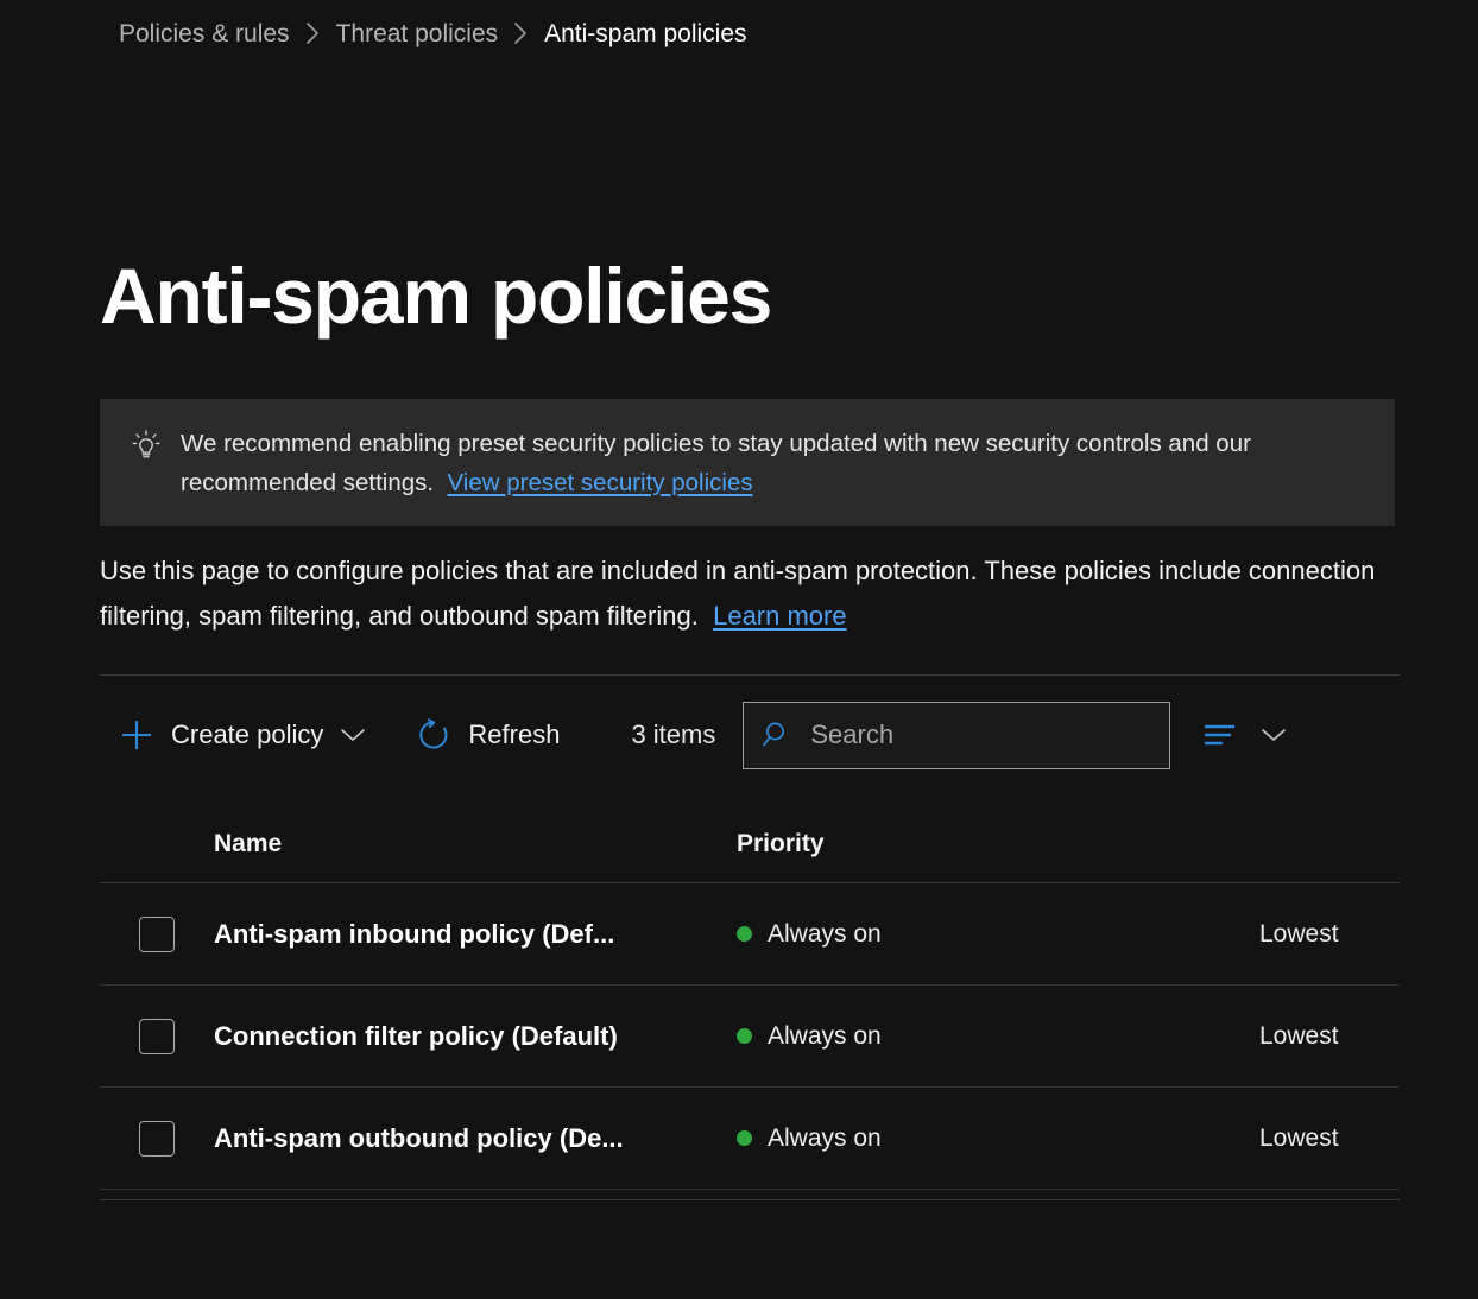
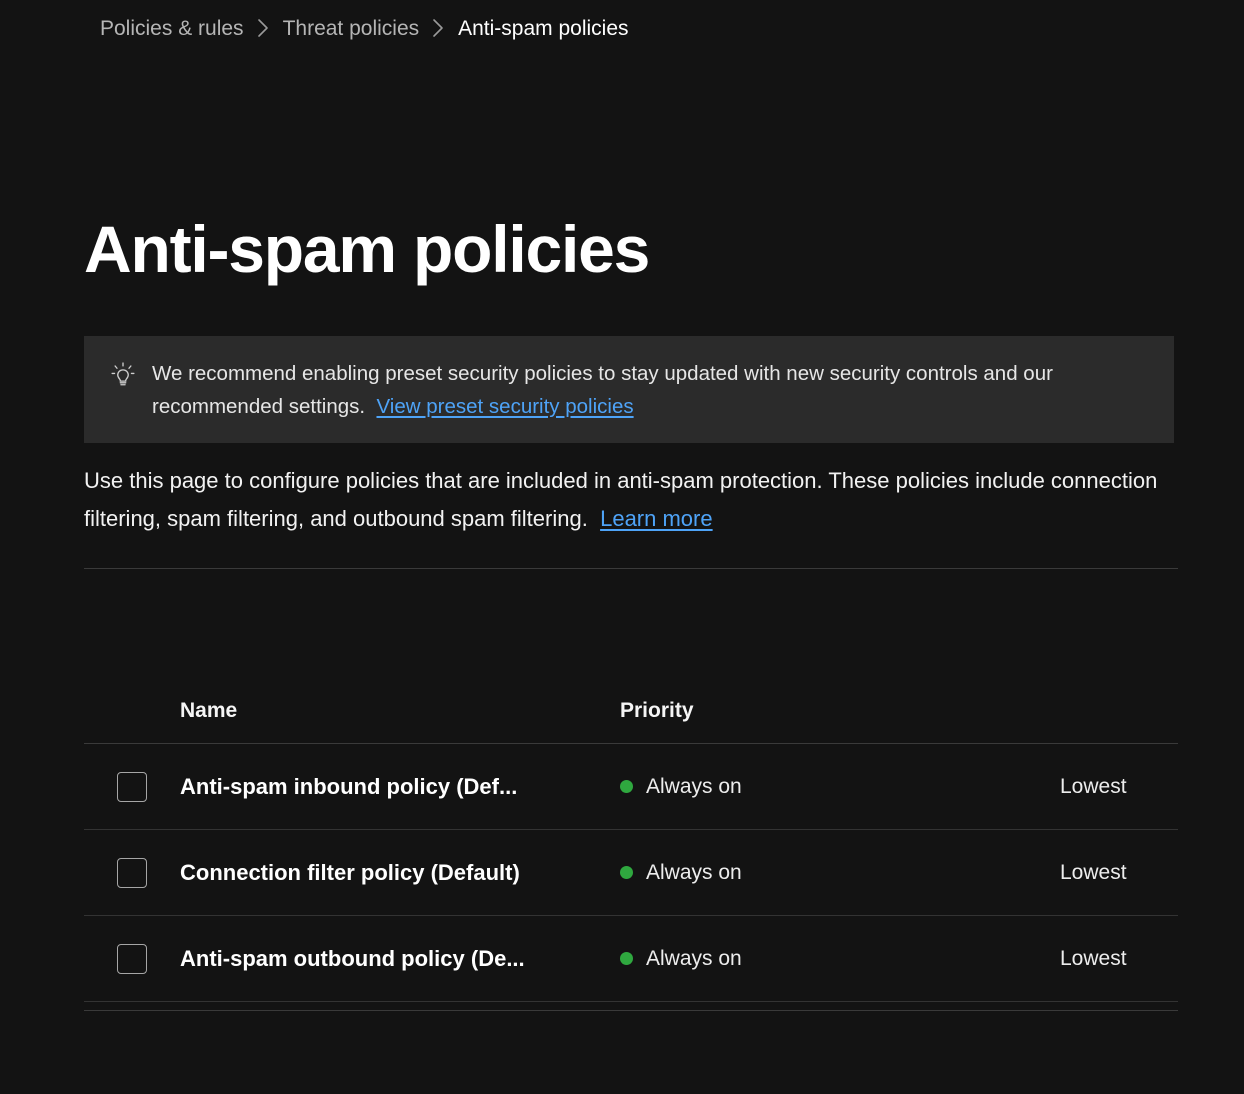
  Policies & rules
  Threat policies
  Anti-spam policies
  Anti-spam policies
  We recommend enabling preset security policies to stay updated with new security controls and our recommended settings. View preset security policies
  Use this page to configure policies that are included in anti-spam protection. These policies include connection filtering, spam filtering, and outbound spam filtering. Learn more
- Create policy
- Refresh
- 3 items
- Search
  Name
  Priority
  Anti-spam inbound policy (Def...
  Always on
  Lowest
  Connection filter policy (Default)
  Always on
  Lowest
  Anti-spam outbound policy (De...
  Always on
  Lowest
